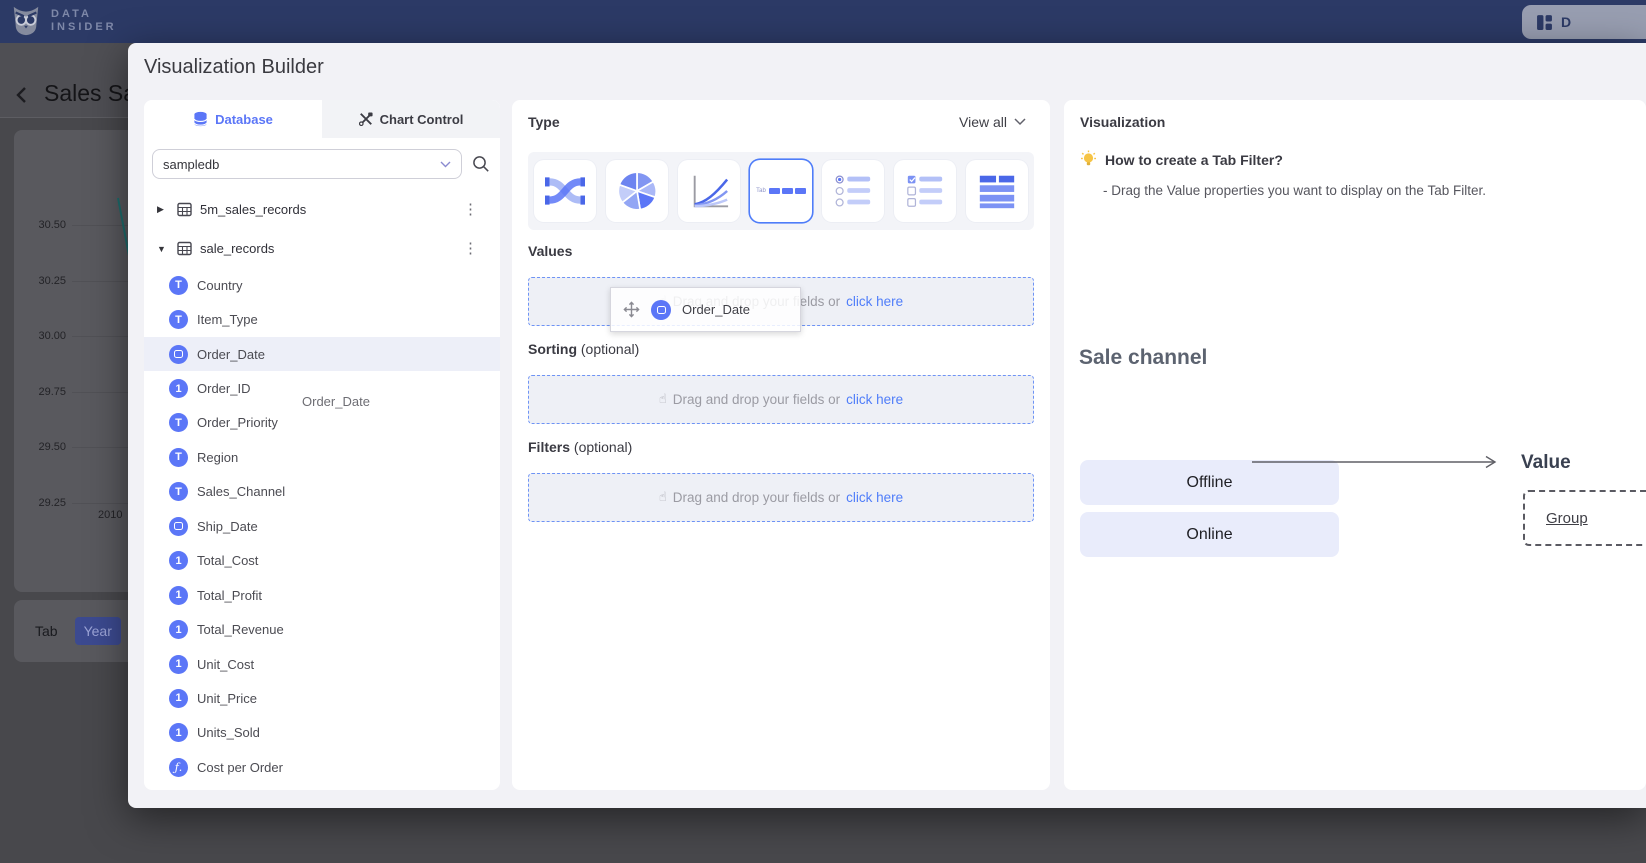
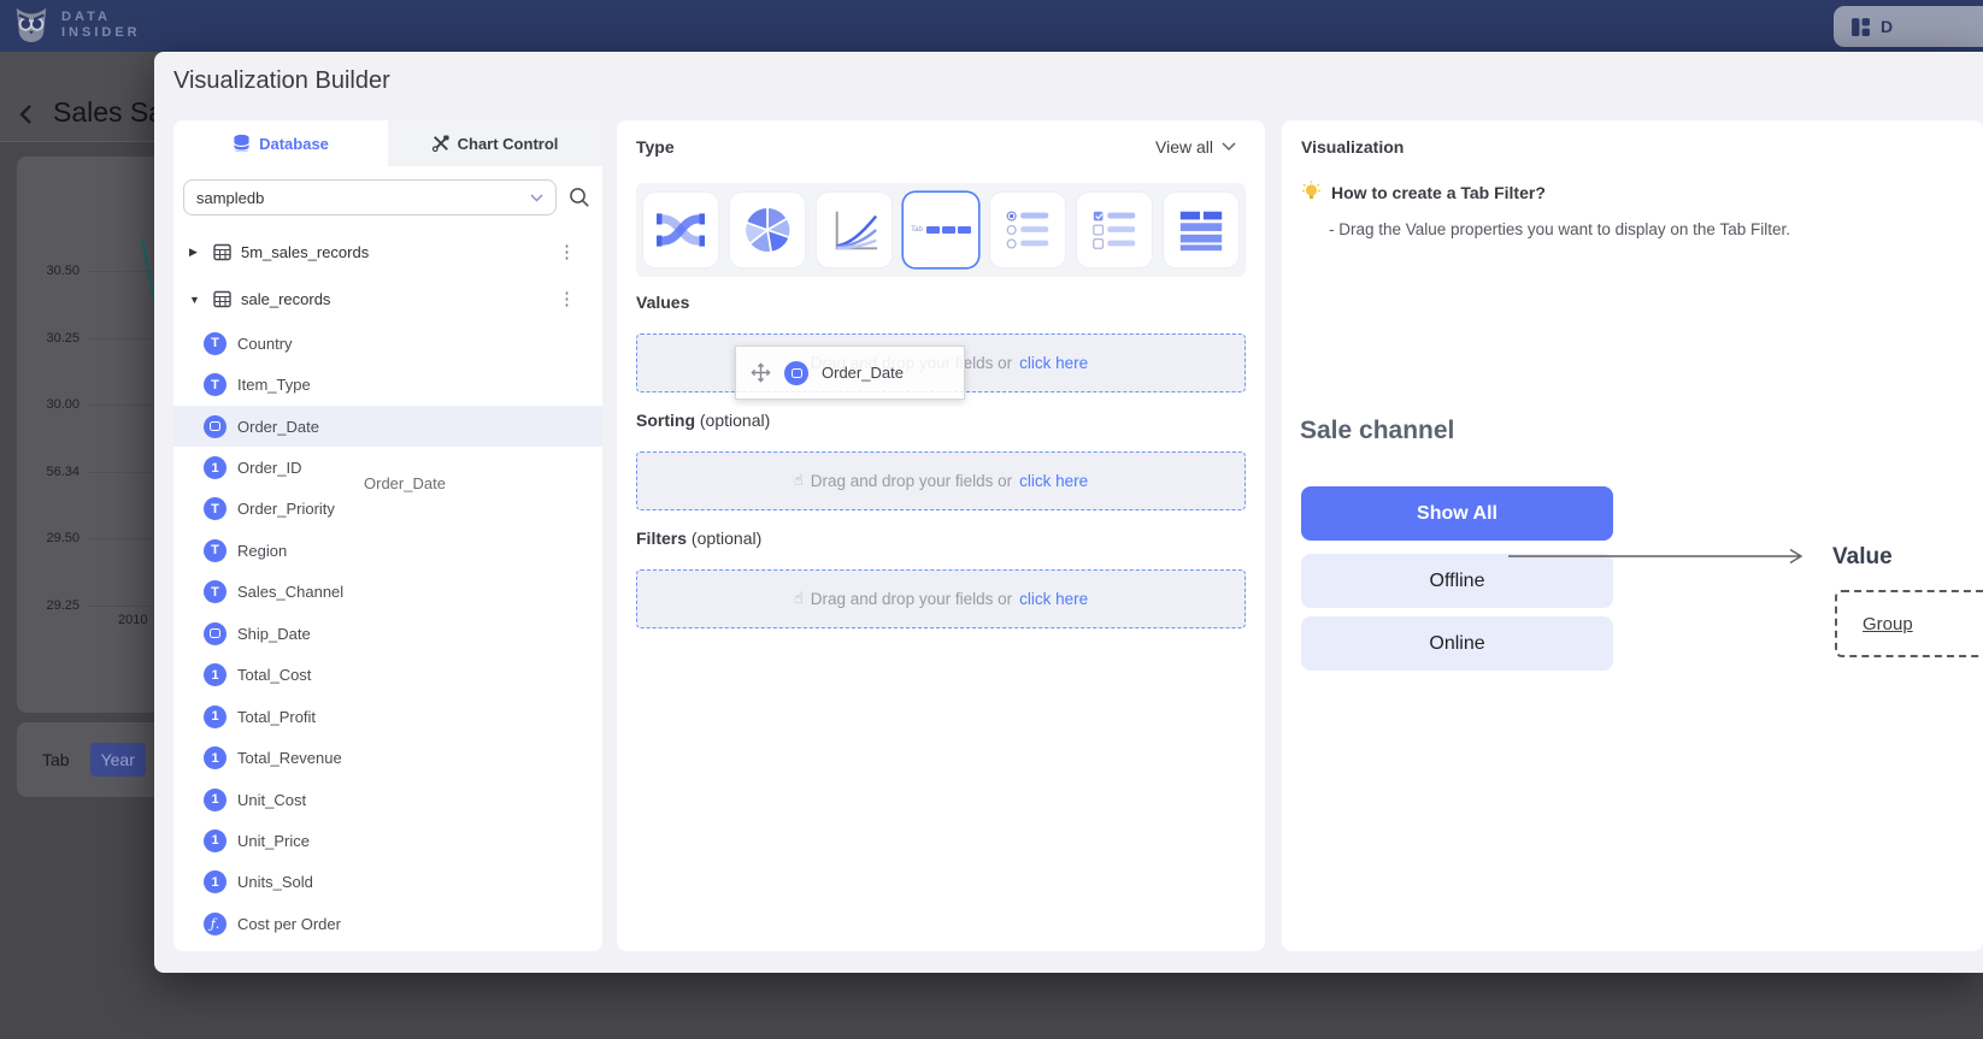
  Sales S
  30.50
  30.25
  30.00
- 29.75
+ 56.34
  29.50
  29.25
  2010
  Tab
  Year
  DATA
  INSIDER
  D
  Visualization Builder
  Database
  Chart Control
  sampledb
  ▶
  5m_sales_records
  ⋮
  ▼
  sale_records
  ⋮
  T
  Country
  T
  Item_Type
  Order_Date
  1
  Order_ID
  T
  Order_Priority
  T
  Region
  T
  Sales_Channel
  Ship_Date
  1
  Total_Cost
  1
  Total_Profit
  1
  Total_Revenue
  1
  Unit_Cost
  1
  Unit_Price
  1
  Units_Sold
  ƒ.
  Cost per Order
  Order_Date
  Type
  View all
  Values
  Drag and drop your fields or
  click here
  Order_Date
  Sorting (optional)
  ☝
  Drag and drop your fields or
  click here
  Filters (optional)
  ☝
  Drag and drop your fields or
  click here
  Visualization
  How to create a Tab Filter?
  - Drag the Value properties you want to display on the Tab Filter.
  Sale channel
+ Show All
  Offline
  Online
  Value
  Group
